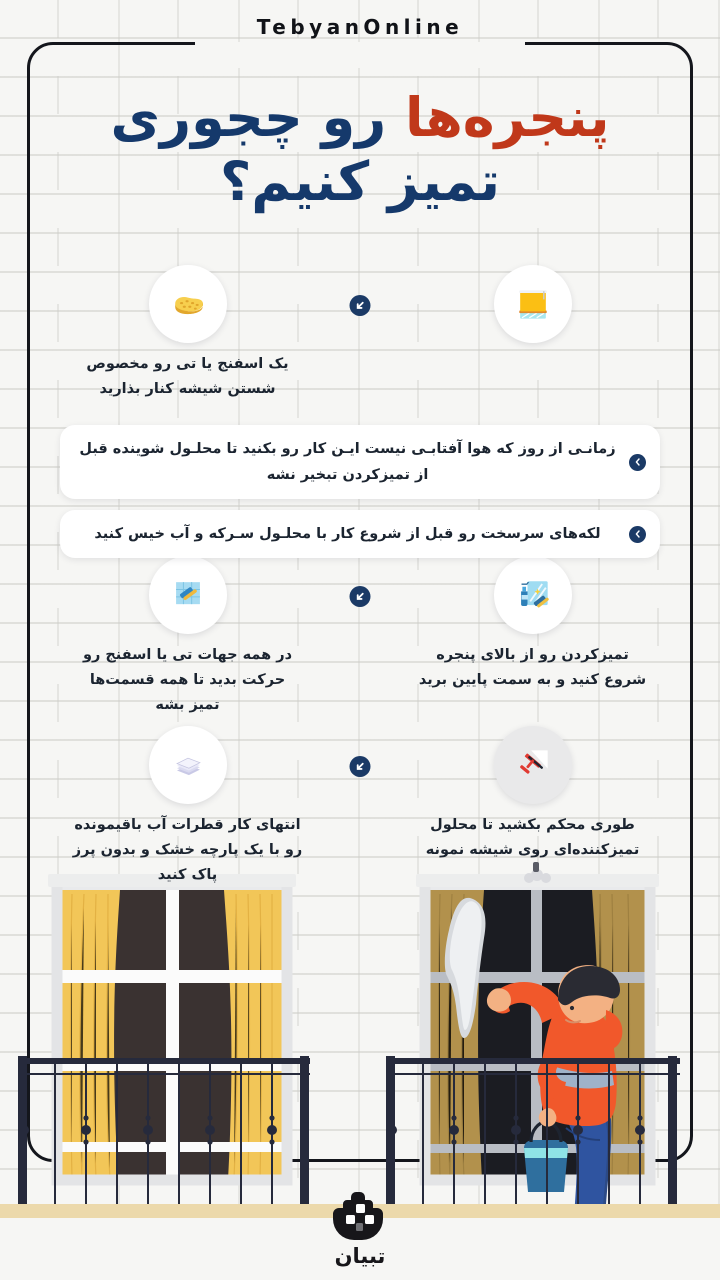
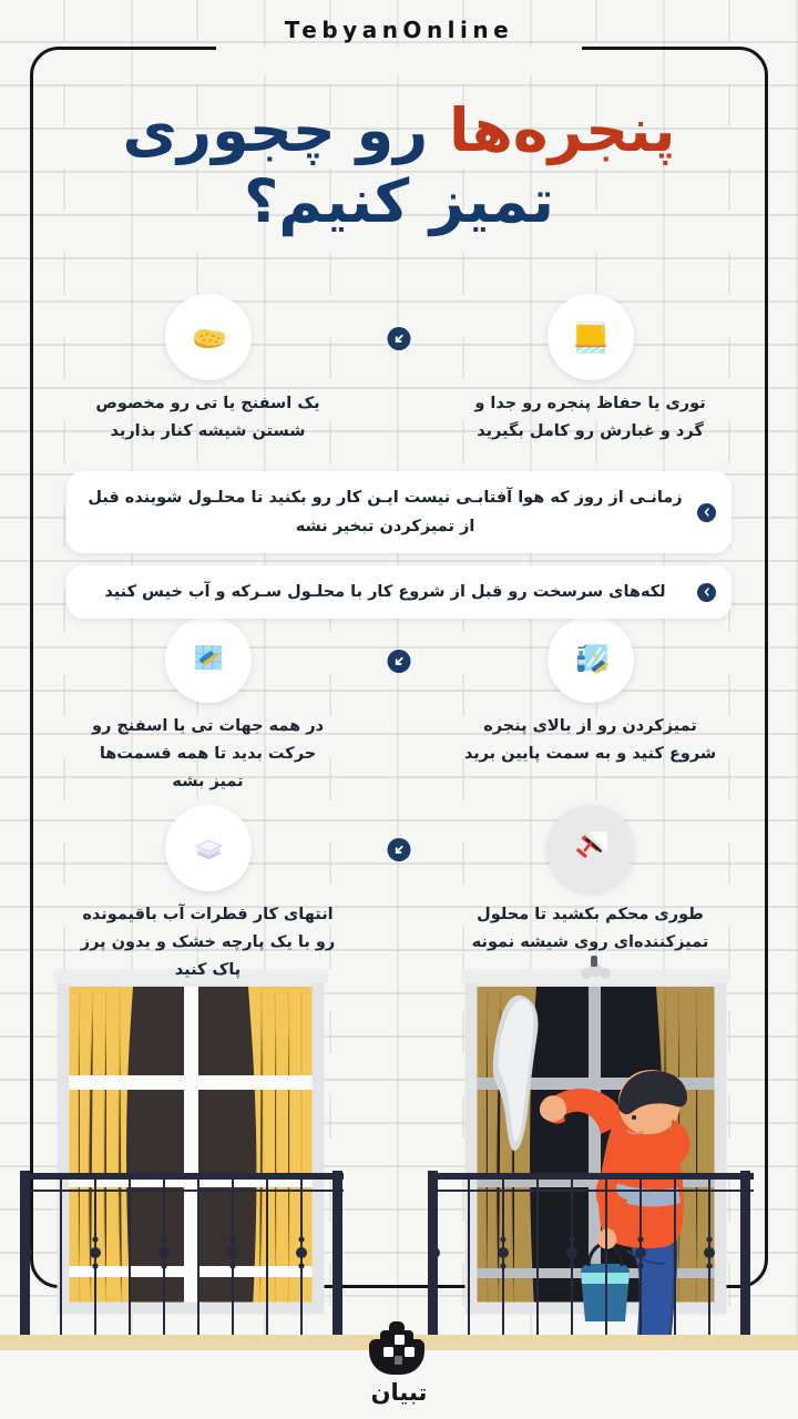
  TebyanOnline
  پنجره‌ها رو چجوری
  تمیز کنیم؟
+ توری یا حفاظ پنجره رو جدا و گرد و غبارش رو کامل بگیرید
  یک اسفنج یا تی رو مخصوص شستن شیشه کنار بذارید
  تمیزکردن رو از بالای پنجره شروع کنید و به سمت پایین برید
  در همه جهات تی یا اسفنج رو حرکت بدید تا همه قسمت‌ها تمیز بشه
  طوری محکم بکشید تا محلول تمیزکننده‌ای روی شیشه نمونه
  انتهای کار قطرات آب باقیمونده رو با یک پارچه خشک و بدون پرز پاک کنید
  زمانـی از روز که هوا آفتابـی نیست ایـن کار رو بکنید تا محلـول شوینده قبل از تمیزکردن تبخیر نشه
  لکه‌های سرسخت رو قبل از شروع کار با محلـول سـرکه و آب خیس کنید
  تبیان
